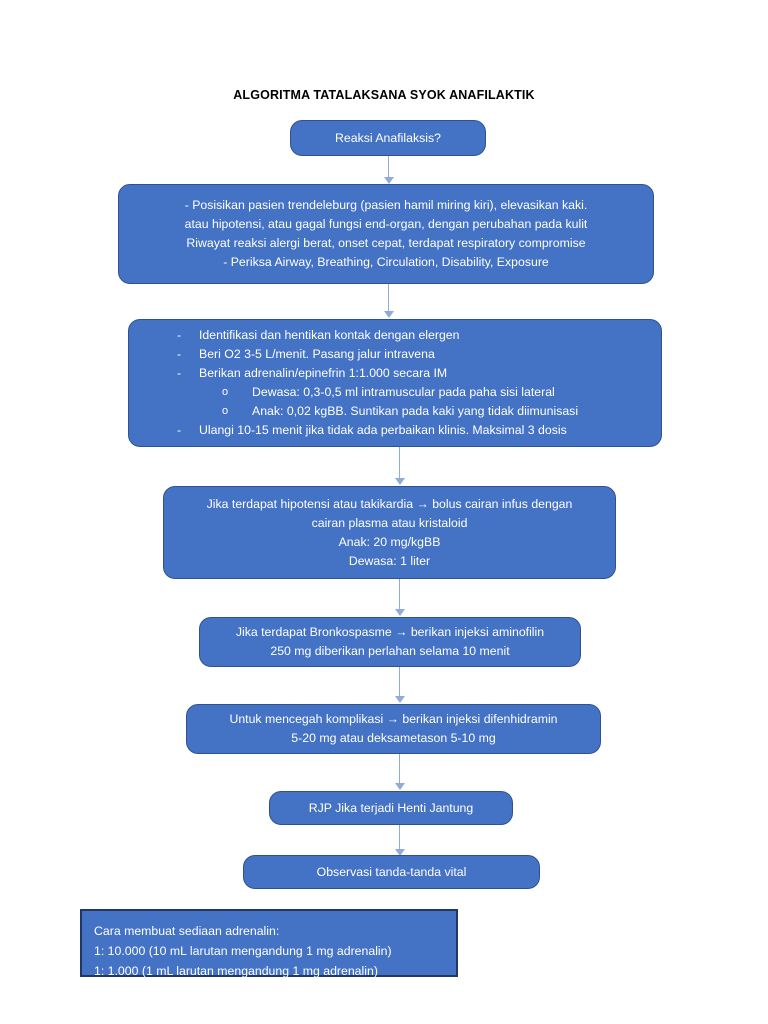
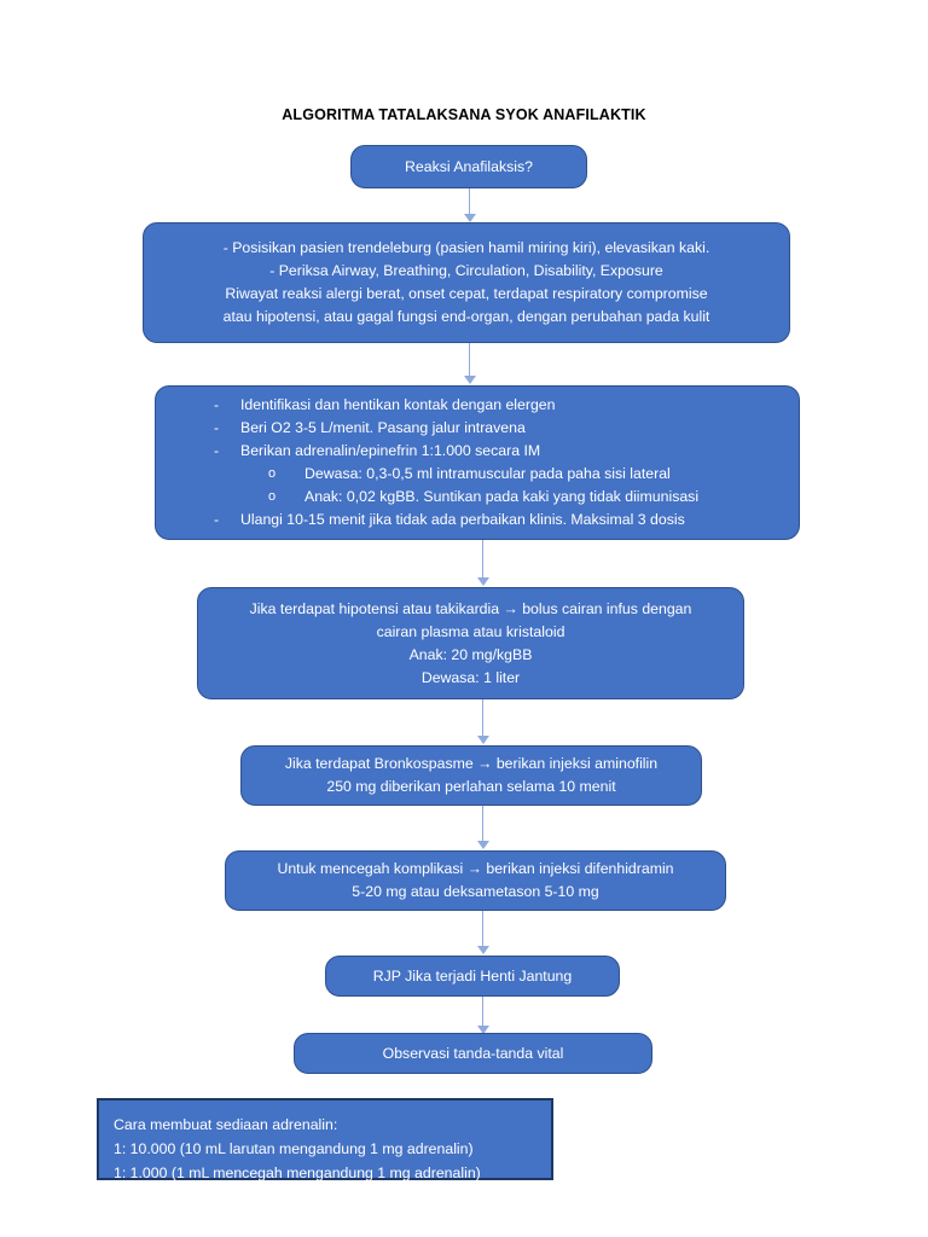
  ALGORITMA TATALAKSANA SYOK ANAFILAKTIK
  Reaksi Anafilaksis?
  - Posisikan pasien trendeleburg (pasien hamil miring kiri), elevasikan kaki.
- atau hipotensi, atau gagal fungsi end-organ, dengan perubahan pada kulit
+ - Periksa Airway, Breathing, Circulation, Disability, Exposure
  Riwayat reaksi alergi berat, onset cepat, terdapat respiratory compromise
- - Periksa Airway, Breathing, Circulation, Disability, Exposure
+ atau hipotensi, atau gagal fungsi end-organ, dengan perubahan pada kulit
  -
  Identifikasi dan hentikan kontak dengan elergen
  -
  Beri O2 3-5 L/menit. Pasang jalur intravena
  -
  Berikan adrenalin/epinefrin 1:1.000 secara IM
  o
  Dewasa: 0,3-0,5 ml intramuscular pada paha sisi lateral
  o
  Anak: 0,02 kgBB. Suntikan pada kaki yang tidak diimunisasi
  -
  Ulangi 10-15 menit jika tidak ada perbaikan klinis. Maksimal 3 dosis
  Jika terdapat hipotensi atau takikardia → bolus cairan infus dengan
  cairan plasma atau kristaloid
  Anak: 20 mg/kgBB
  Dewasa: 1 liter
  Jika terdapat Bronkospasme → berikan injeksi aminofilin
  250 mg diberikan perlahan selama 10 menit
  Untuk mencegah komplikasi → berikan injeksi difenhidramin
  5-20 mg atau deksametason 5-10 mg
  RJP Jika terjadi Henti Jantung
  Observasi tanda-tanda vital
  Cara membuat sediaan adrenalin:
  1: 10.000 (10 mL larutan mengandung 1 mg adrenalin)
- 1: 1.000 (1 mL larutan mengandung 1 mg adrenalin)
+ 1: 1.000 (1 mL mencegah mengandung 1 mg adrenalin)
